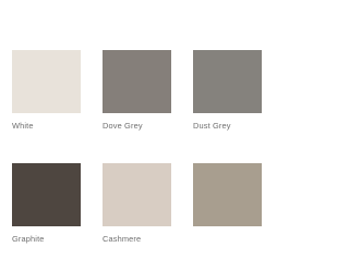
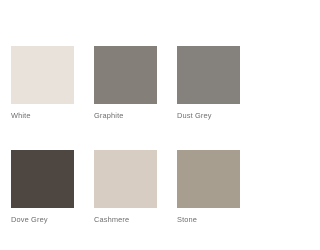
  White
- Dove Grey
+ Graphite
  Dust Grey
- Graphite
+ Dove Grey
  Cashmere
+ Stone
